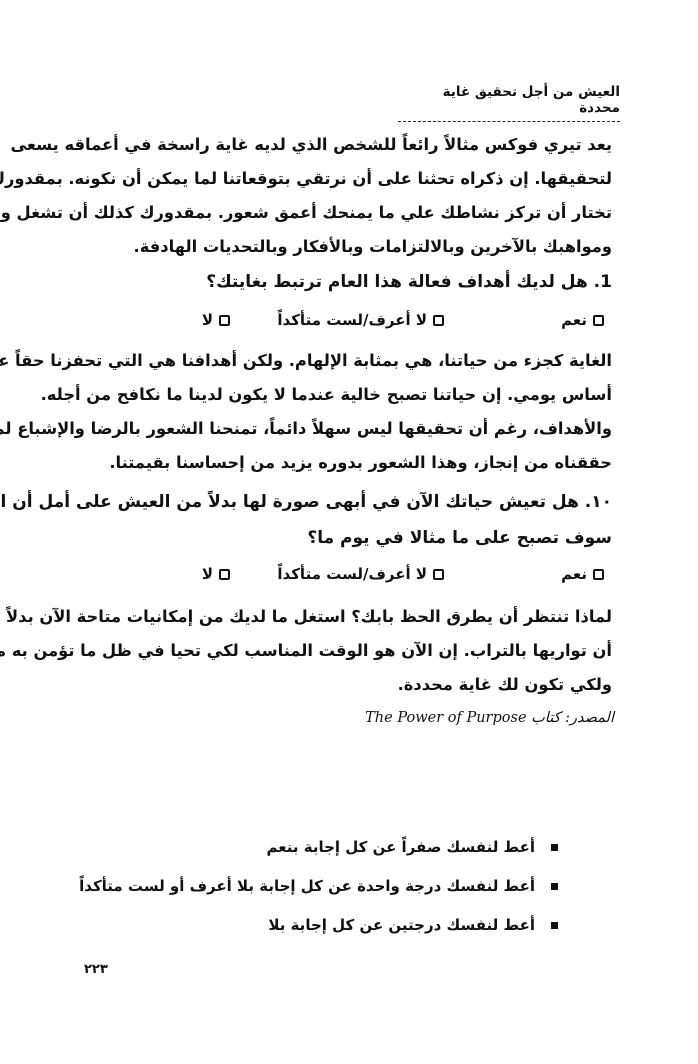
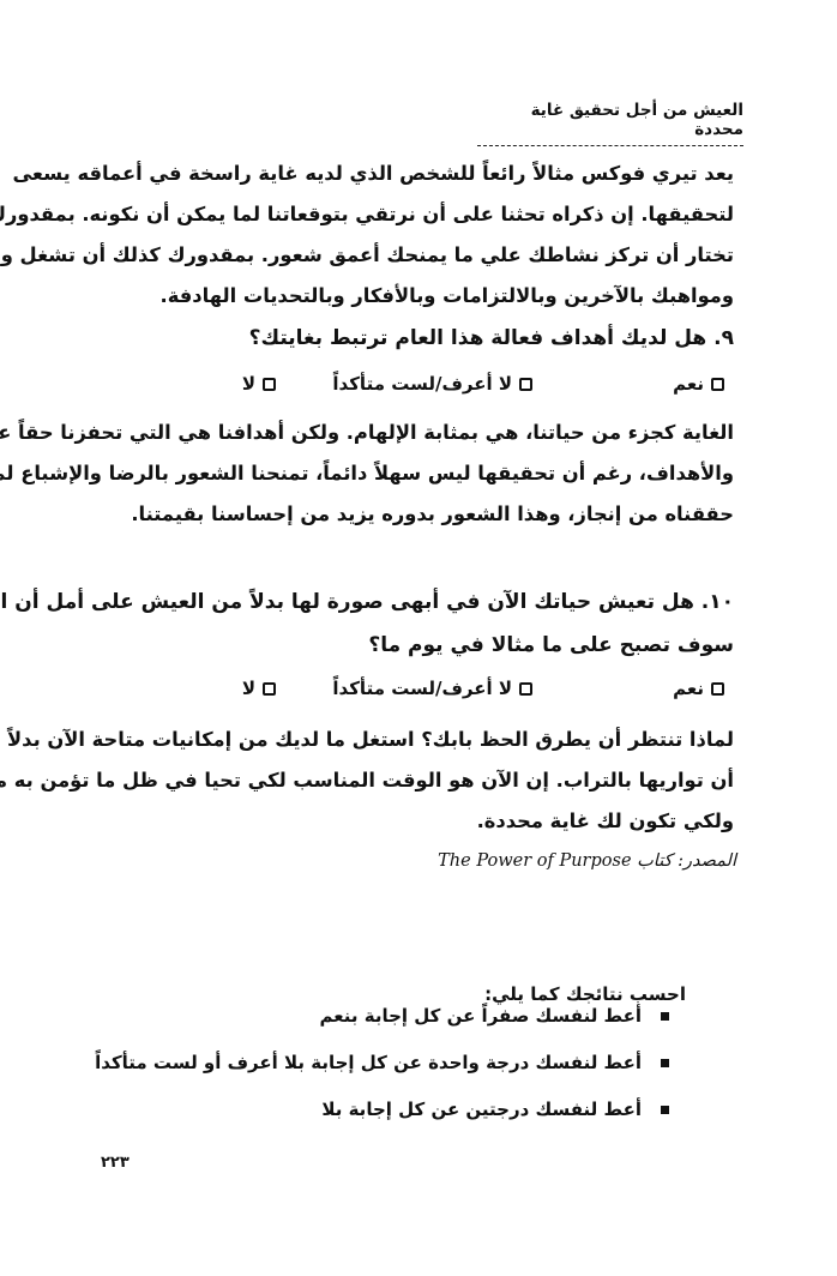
  العيش من أجل تحقيق غاية محددة
  يعد تيري فوكس مثالاً رائعاً للشخص الذي لديه غاية راسخة في أعماقه يسعى
  لتحقيقها. إن ذكراه تحثنا على أن نرتقي بتوقعاتنا لما يمكن أن نكونه. بمقدور
  تختار أن تركز نشاطك علي ما يمنحك أعمق شعور. بمقدورك كذلك أن تشغل و
  ومواهبك بالآخرين وبالالتزامات وبالأفكار وبالتحديات الهادفة.
- 1. هل لديك أهداف فعالة هذا العام ترتبط بغايتك؟
+ ٩. هل لديك أهداف فعالة هذا العام ترتبط بغايتك؟
  نعم
  لا أعرف/لست متأكداً
  لا
  الغاية كجزء من حياتنا، هي بمثابة الإلهام. ولكن أهدافنا هي التي تحفزنا حقاً ع
- أساس يومي. إن حياتنا تصبح خالية عندما لا يكون لدينا ما نكافح من أجله.
  والأهداف، رغم أن تحقيقها ليس سهلاً دائماً، تمنحنا الشعور بالرضا والإشباع ل
  حققناه من إنجاز، وهذا الشعور بدوره يزيد من إحساسنا بقيمتنا.
  ١٠. هل تعيش حياتك الآن في أبهى صورة لها بدلاً من العيش على أمل أن ا
  سوف تصبح على ما مثالا في يوم ما؟
  نعم
  لا أعرف/لست متأكداً
  لا
  لماذا تنتظر أن يطرق الحظ بابك؟ استغل ما لديك من إمكانيات متاحة الآن بدلاً
  أن تواريها بالتراب. إن الآن هو الوقت المناسب لكي تحيا في ظل ما تؤمن به م
  ولكي تكون لك غاية محددة.
  المصدر: كتاب The Power of Purpose
+ احسب نتائجك كما يلي:
  أعط لنفسك صفراً عن كل إجابة بنعم
  أعط لنفسك درجة واحدة عن كل إجابة بلا أعرف أو لست متأكداً
  أعط لنفسك درجتين عن كل إجابة بلا
  ٢٢٣
